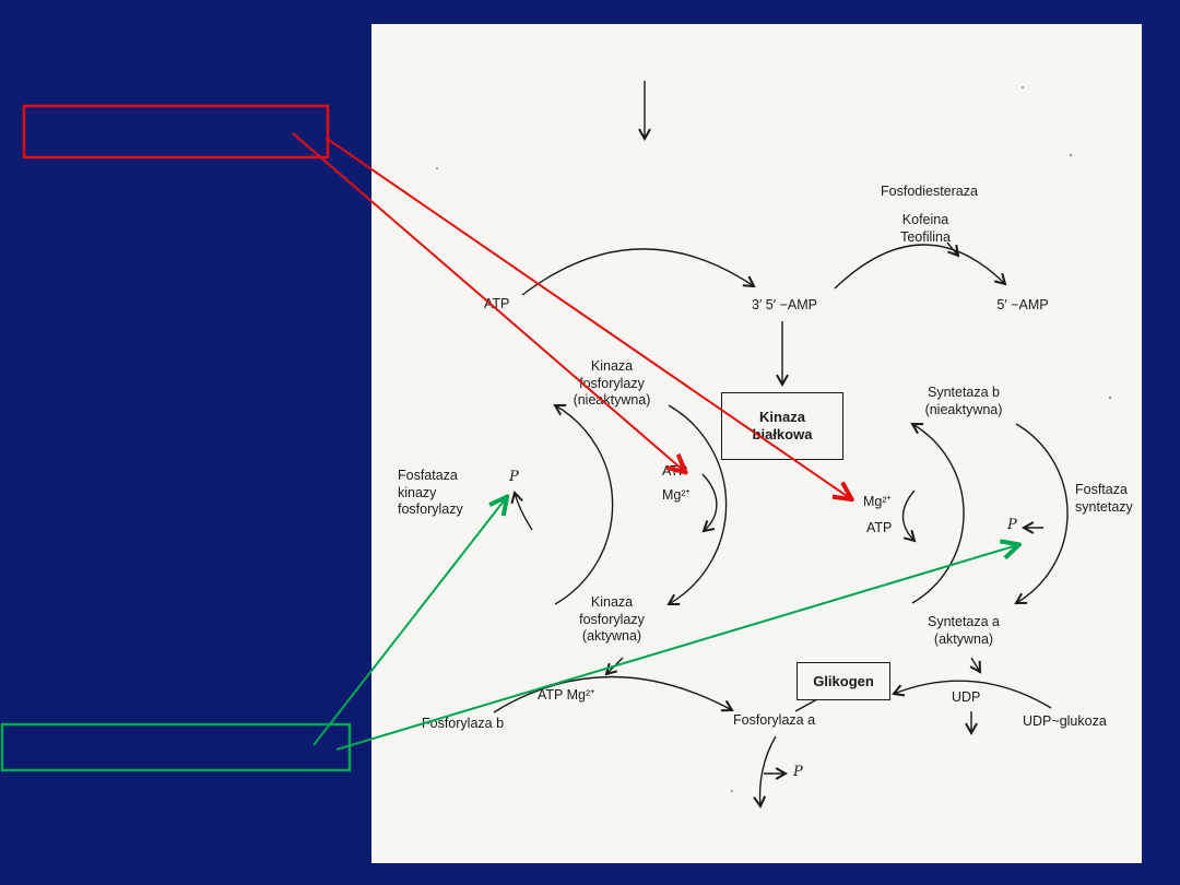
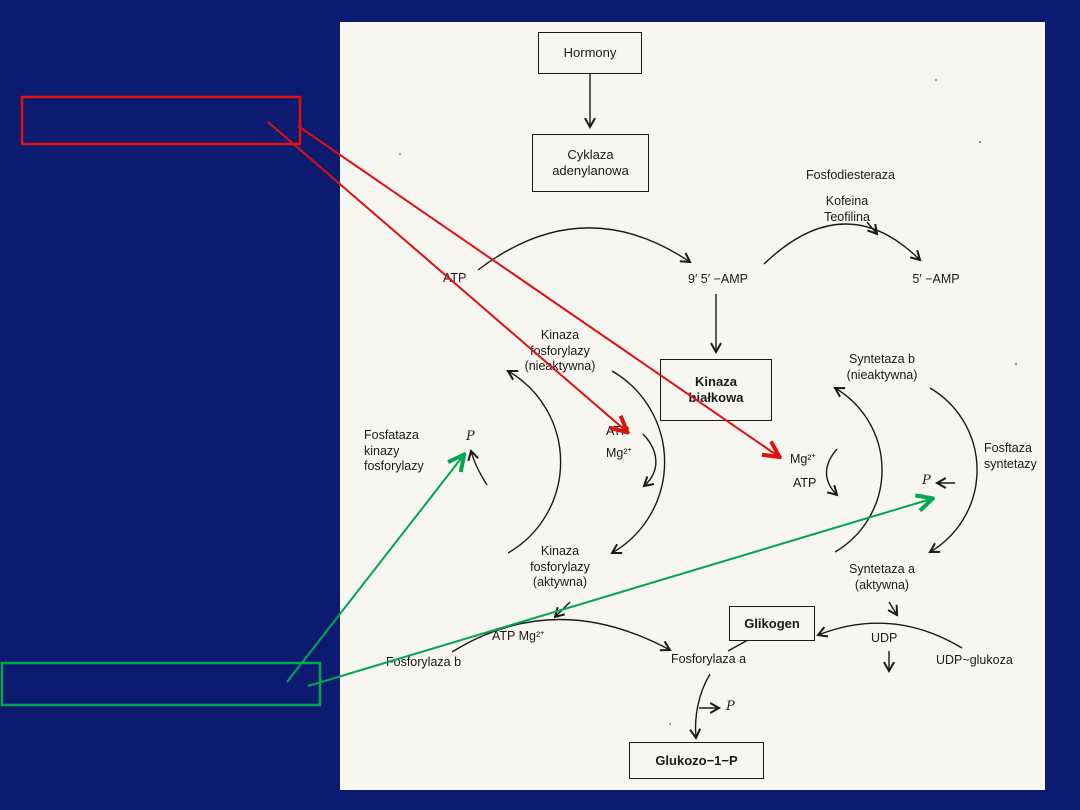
+ Hormony
+ Cyklaza
+ adenylanowa
  Kinaza
  iałkowa
  Glikogen
+ Glukozo−1−P
  Fosfodiesteraza
  Kofeina
  Teofilina
  ATP
- 3′ 5′ −AMP
+ 9′ 5′ −AMP
  5′ −AMP
  Kinaza
  osforylazy
  (nieaktywna)
  Kinaza
  fosforylazy
  (aktywna)
  Fosfataza
  kinazy
  fosforylazy
  P
  Mg²⁺
  Syntetaza b
  (nieaktywna)
  Syntetaza a
  (aktywna)
  Mg²⁺
  ATP
  Fosftaza
  syntetazy
  P
  osforylaza b
  ATP Mg²⁺
  Fosforylaza a
  UDP
  UDP~glukoza
  P
